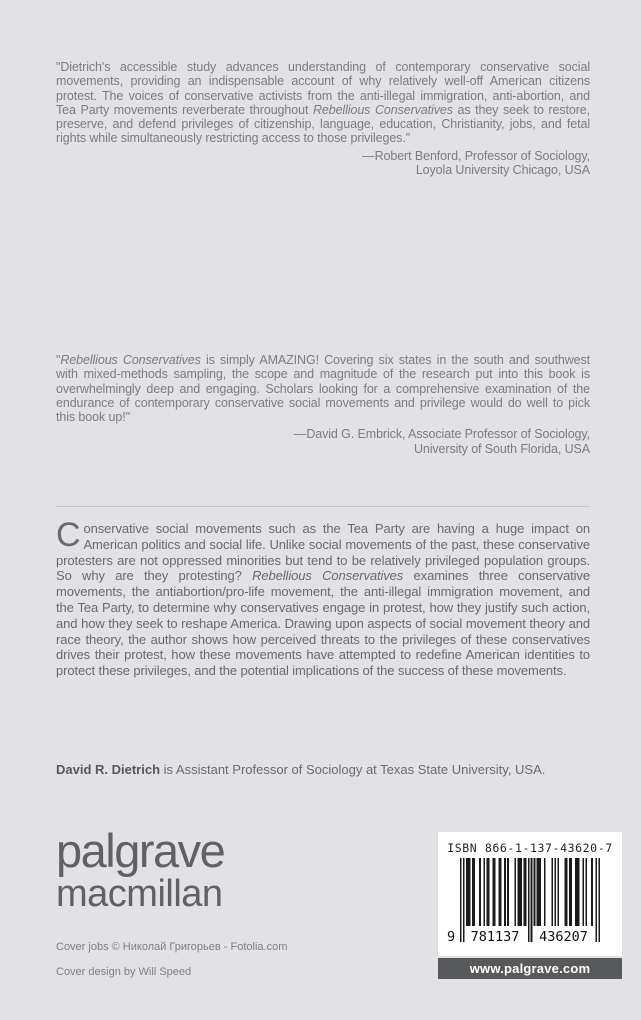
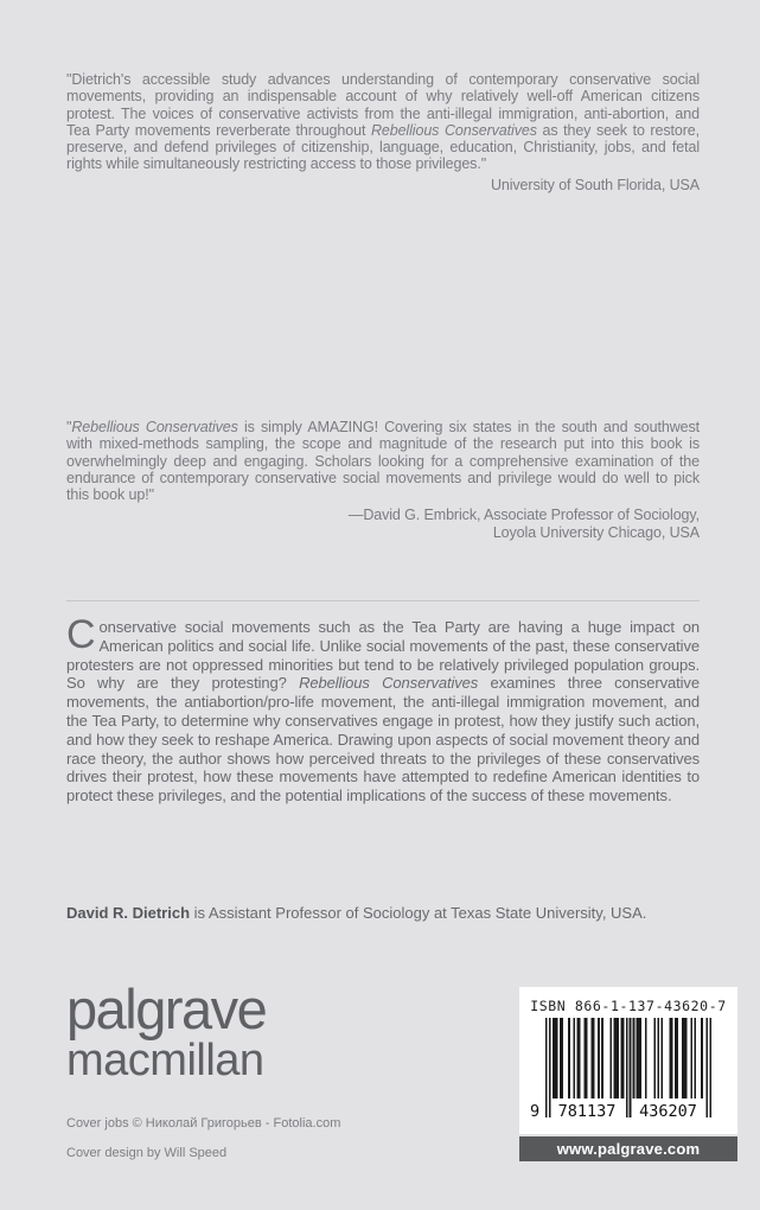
  "Dietrich's accessible study advances understanding of contemporary conservative social movements, providing an indispensable account of why relatively well-off American citizens protest. The voices of conservative activists from the anti-illegal immigration, anti-abortion, and Tea Party movements reverberate throughout Rebellious Conservatives as they seek to restore, preserve, and defend privileges of citizenship, language, education, Christianity, jobs, and fetal rights while simultaneously restricting access to those privileges."
- —Robert Benford, Professor of Sociology,
- Loyola University Chicago, USA
+ University of South Florida, USA
  "Rebellious Conservatives is simply AMAZING! Covering six states in the south and southwest with mixed-methods sampling, the scope and magnitude of the research put into this book is overwhelmingly deep and engaging. Scholars looking for a comprehensive examination of the endurance of contemporary conservative social movements and privilege would do well to pick this book up!"
  —David G. Embrick, Associate Professor of Sociology,
- University of South Florida, USA
+ Loyola University Chicago, USA
  C
  onservative social movements such as the Tea Party are having a huge impact on American politics and social life. Unlike social movements of the past, these conservative protesters are not oppressed minorities but tend to be relatively privileged population groups. So why are they protesting? Rebellious Conservatives examines three conservative movements, the antiabortion/pro-life movement, the anti-illegal immigration movement, and the Tea Party, to determine why conservatives engage in protest, how they justify such action, and how they seek to reshape America. Drawing upon aspects of social movement theory and race theory, the author shows how perceived threats to the privileges of these conservatives drives their protest, how these movements have attempted to redefine American identities to protect these privileges, and the potential implications of the success of these movements.
  David R. Dietrich is Assistant Professor of Sociology at Texas State University, USA.
  palgrave
  macmillan
  Cover jobs © Николай Григорьев - Fotolia.com
  Cover design by Will Speed
  ISBN 866-1-137-43620-7
  9
  781137
  436207
  www.palgrave.com
